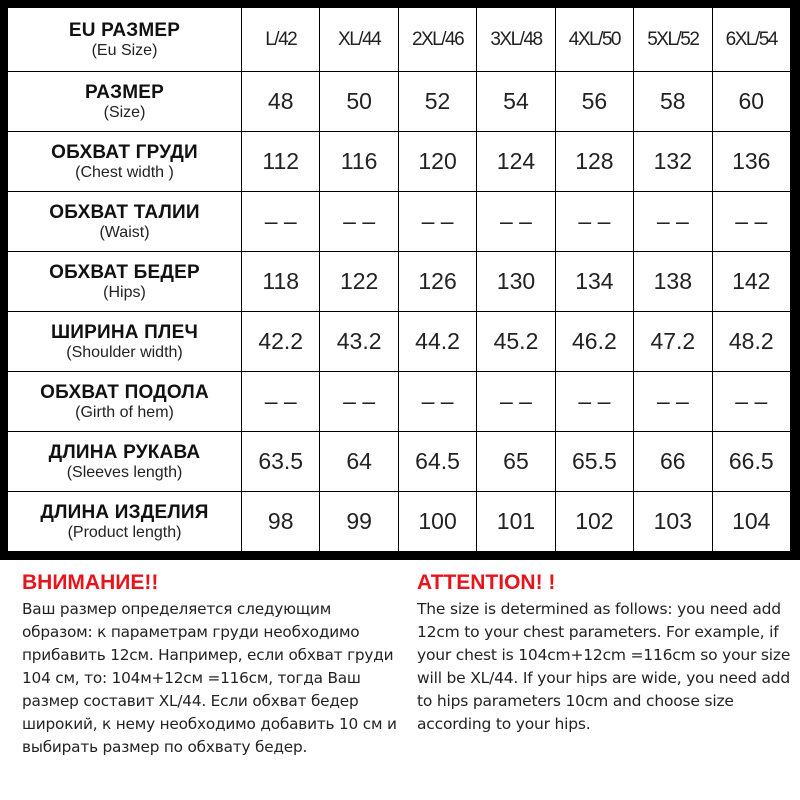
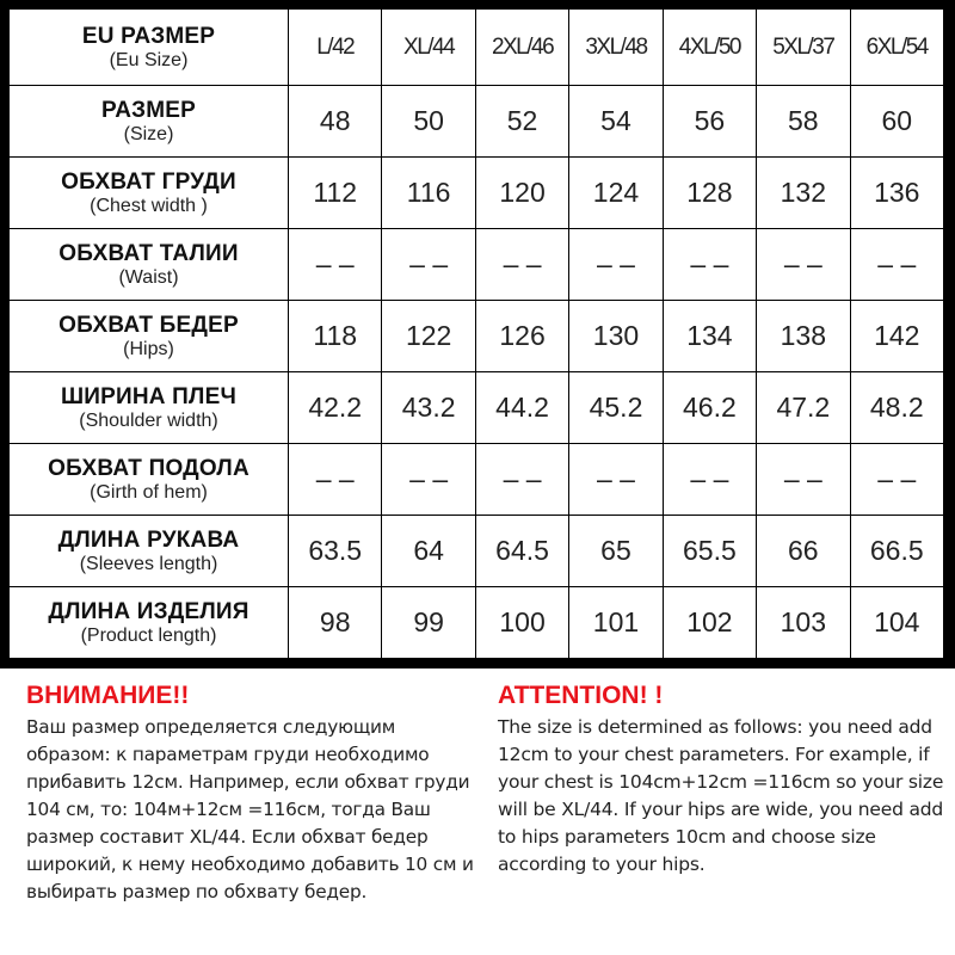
- EU РАЗМЕР (Eu Size)	L/42	XL/44	2XL/46	3XL/48	4XL/50	5XL/52	6XL/54
+ EU РАЗМЕР (Eu Size)	L/42	XL/44	2XL/46	3XL/48	4XL/50	5XL/37	6XL/54
  РАЗМЕР(Size)	48	50	52	54	56	58	60
  ОБХВАТ ГРУДИ(Chest width )	112	116	120	124	128	132	136
  ОБХВАТ ТАЛИИ(Waist)	– –	– –	– –	– –	– –	– –	– –
  ОБХВАТ БЕДЕР(Hips)	118	122	126	130	134	138	142
  ШИРИНА ПЛЕЧ(Shoulder width)	42.2	43.2	44.2	45.2	46.2	47.2	48.2
  ОБХВАТ ПОДОЛА(Girth of hem)	– –	– –	– –	– –	– –	– –	– –
  ДЛИНА РУКАВА(Sleeves length)	63.5	64	64.5	65	65.5	66	66.5
  ДЛИНА ИЗДЕЛИЯ(Product length)	98	99	100	101	102	103	104
  ВНИМАНИЕ!!
  Ваш размер определяется следующим образом: к параметрам груди необходимо прибавить 12см. Например, если обхват груди 104 см, то: 104м+12см =116см, тогда Ваш размер составит XL/44. Если обхват бедер широкий, к нему необходимо добавить 10 см и выбирать размер по обхвату бедер.
  ATTENTION! !
  The size is determined as follows: you need add 12cm to your chest parameters. For example, if your chest is 104cm+12cm =116cm so your size will be XL/44. If your hips are wide, you need add to hips parameters 10cm and choose size according to your hips.
